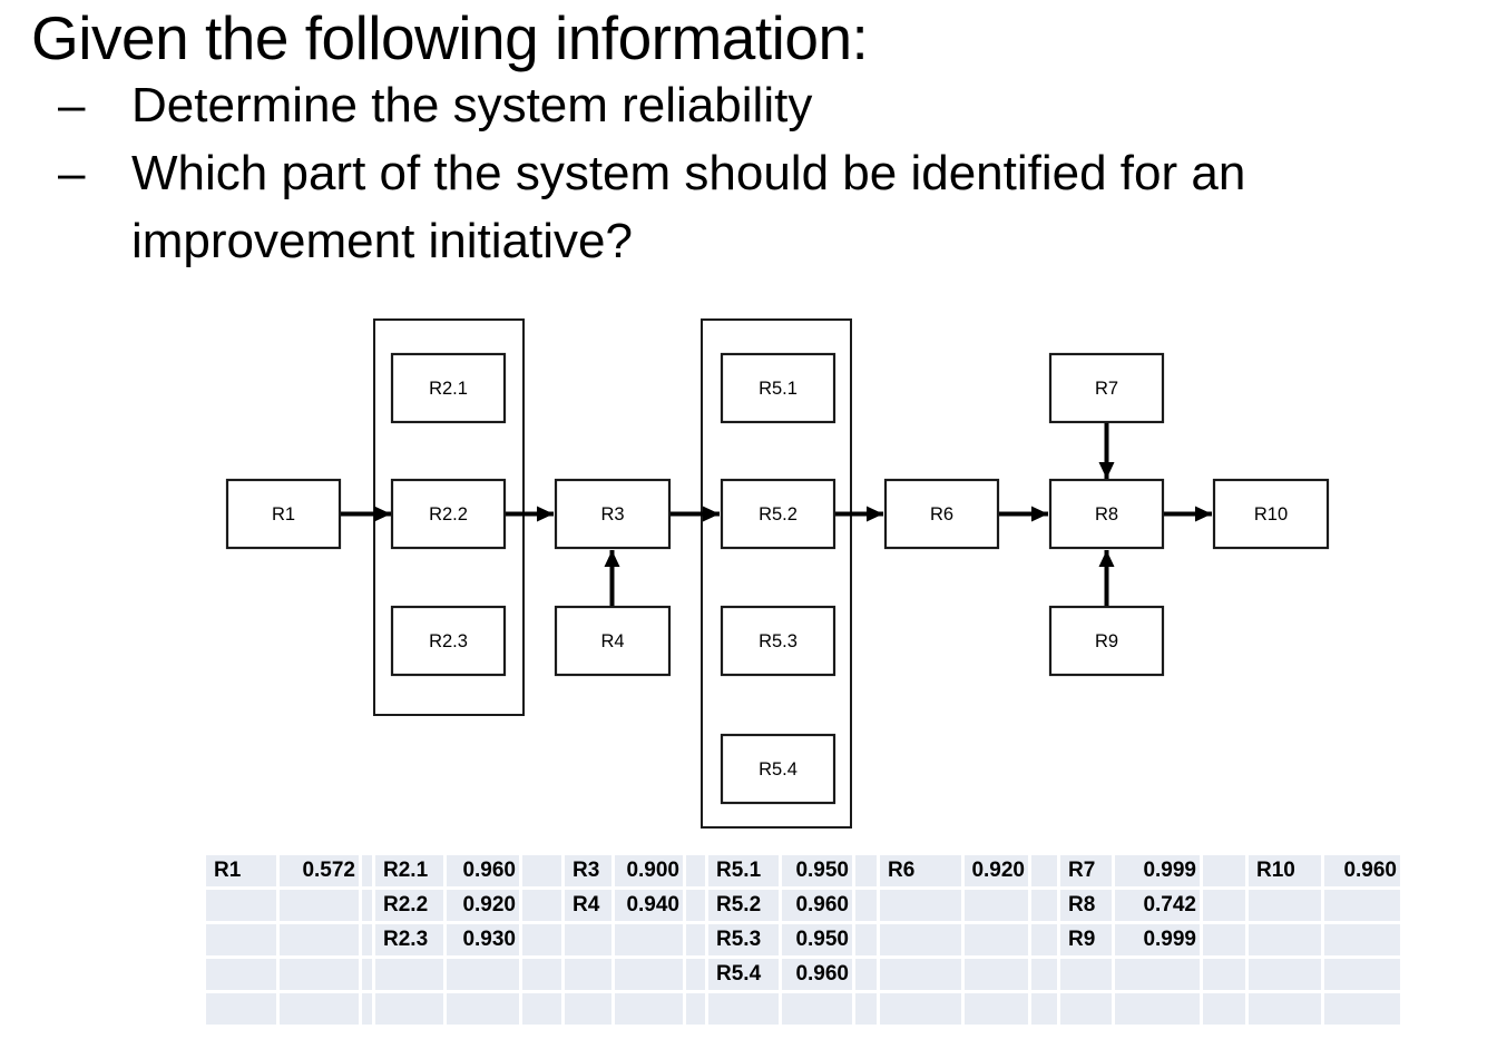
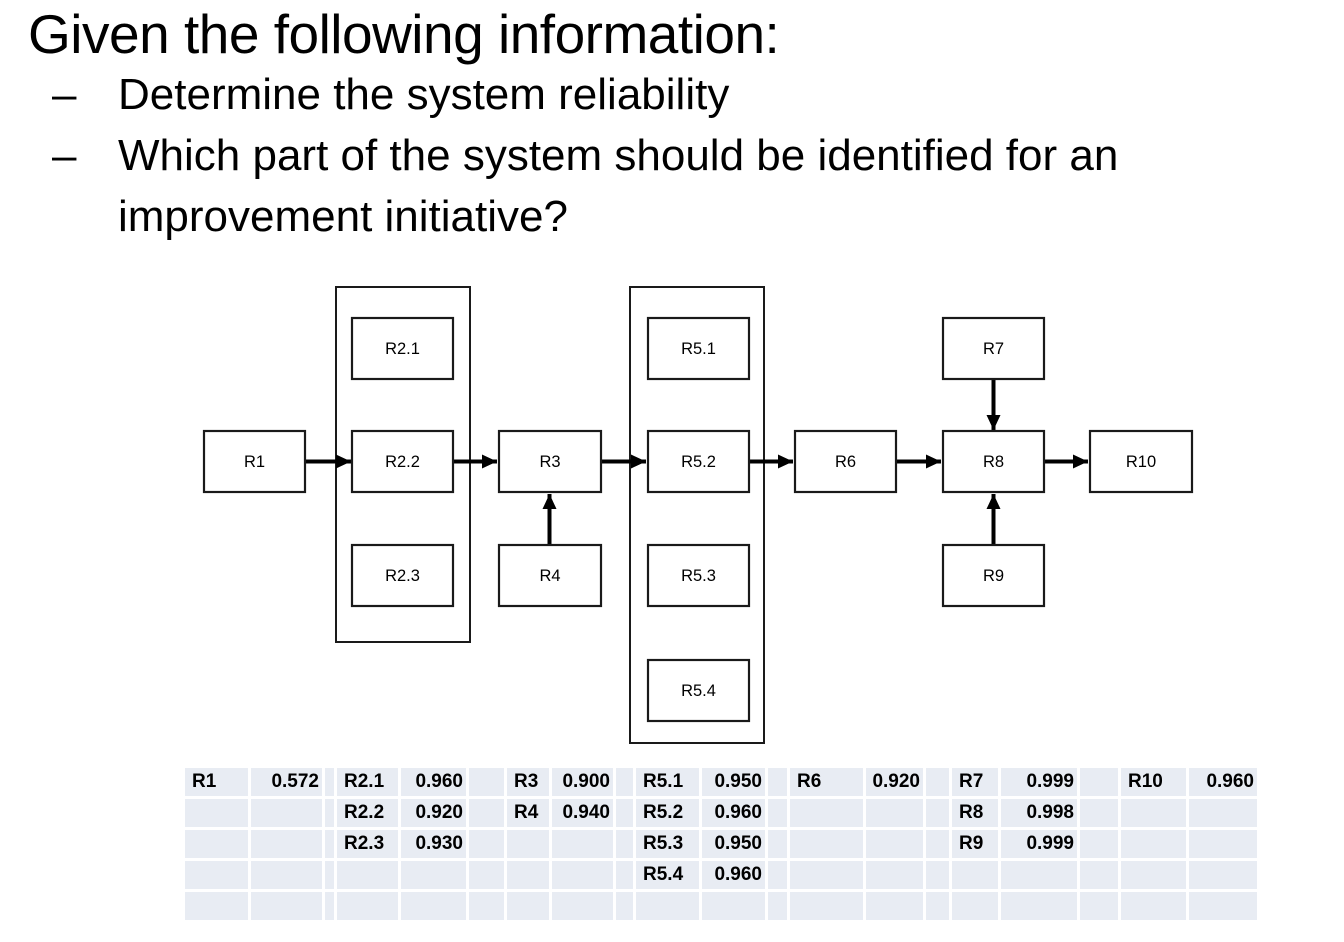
  Given the following information:
  –
  Determine the system reliability
  –
  Which part of the system should be identified for an improvement initiative?
  R1
  R2.1
  R2.2
  R2.3
  R3
  R4
  R5.1
  R5.2
  R5.3
  R5.4
  R6
  R7
  R8
  R9
  R10
  R1	0.572		R2.1	0.960		R3	0.900		R5.1	0.950		R6	0.920		R7	0.999		R10	0.960
- 			R2.2	0.920		R4	0.940		R5.2	0.960					R8	0.742
+ 			R2.2	0.920		R4	0.940		R5.2	0.960					R8	0.998
  			R2.3	0.930					R5.3	0.950					R9	0.999
  									R5.4	0.960
